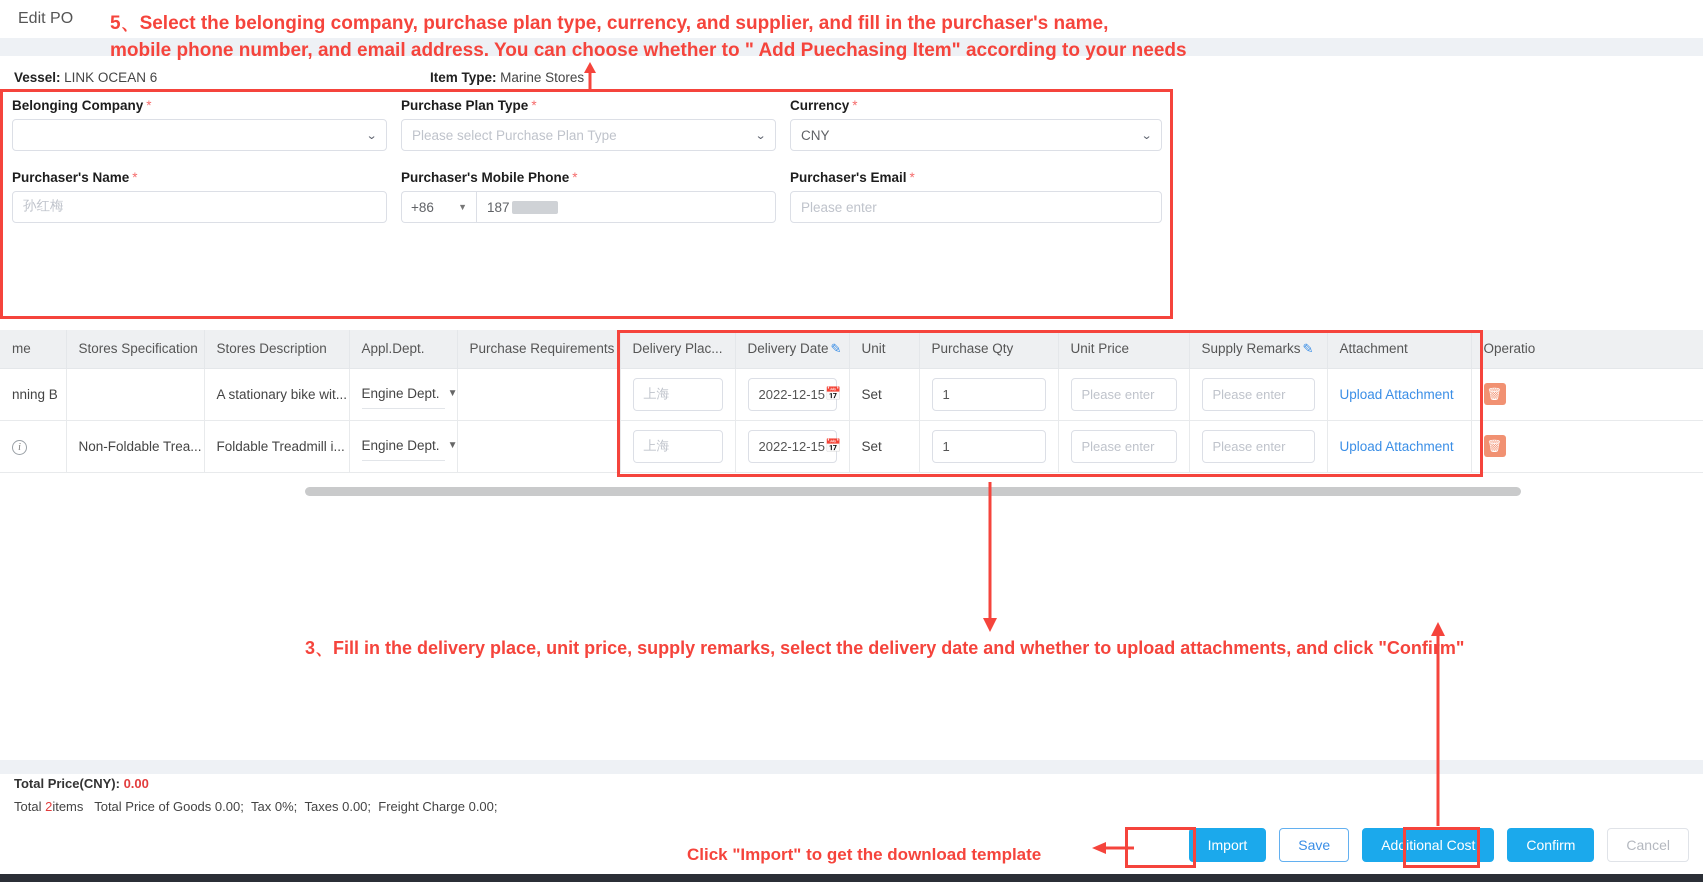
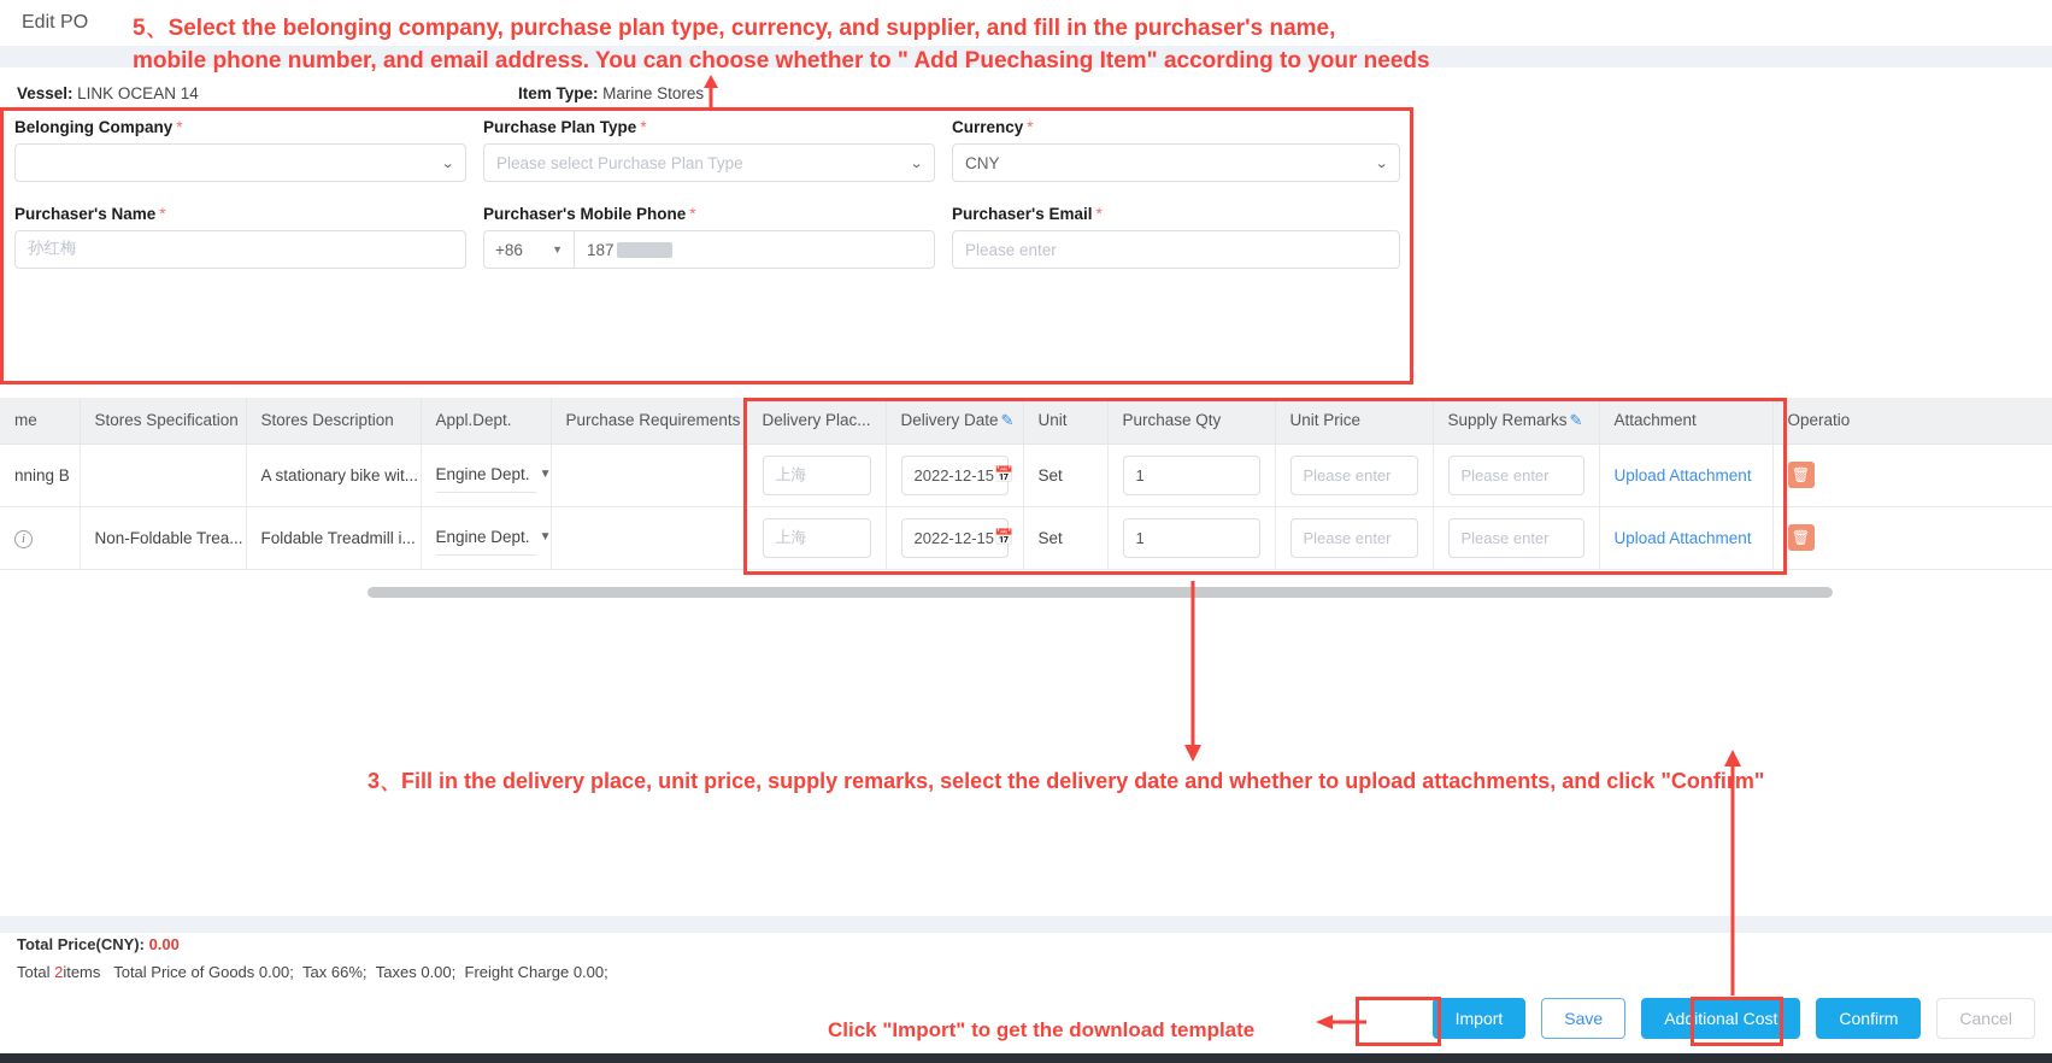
  Edit PO
- Vessel: LINK OCEAN 6
+ Vessel: LINK OCEAN 14
  Item Type: Marine Stores
  Belonging Company *
  ⌄
  Purchase Plan Type *
  Please select Purchase Plan Type
  ⌄
  Currency *
  CNY
  ⌄
  Purchaser's Name *
  孙红梅
  Purchaser's Mobile Phone *
  +86
  ▼
  187
  Purchaser's Email *
  Please enter
  me	Stores Specification	Stores Description	Appl.Dept.	Purchase Requirements	Delivery Plac...	Delivery Date ✎	Unit	Purchase Qty	Unit Price	Supply Remarks ✎	Attachment	Operatio
  nning B		A stationary bike wit...	Engine Dept. ▼		上海	2022-12-15 📅	Set	1	Please enter	Please enter	Upload Attachment	🗑
  i	Non-Foldable Trea...	Foldable Treadmill i...	Engine Dept. ▼		上海	2022-12-15 📅	Set	1	Please enter	Please enter	Upload Attachment	🗑
  Total Price(CNY): 0.00
- Total 2items Total Price of Goods 0.00; Tax 0%; Taxes 0.00; Freight Charge 0.00;
+ Total 2items Total Price of Goods 0.00; Tax 66%; Taxes 0.00; Freight Charge 0.00;
  Import
  Save
  Additional Cost
  Confirm
  Cancel
  5、Select the belonging company, purchase plan type, currency, and supplier, and fill in the purchaser's name,
  mobile phone number, and email address. You can choose whether to " Add Puechasing Item" according to your needs
  3、Fill in the delivery place, unit price, supply remarks, select the delivery date and whether to upload attachments, and click "Confirm"
  Click "Import" to get the download template
